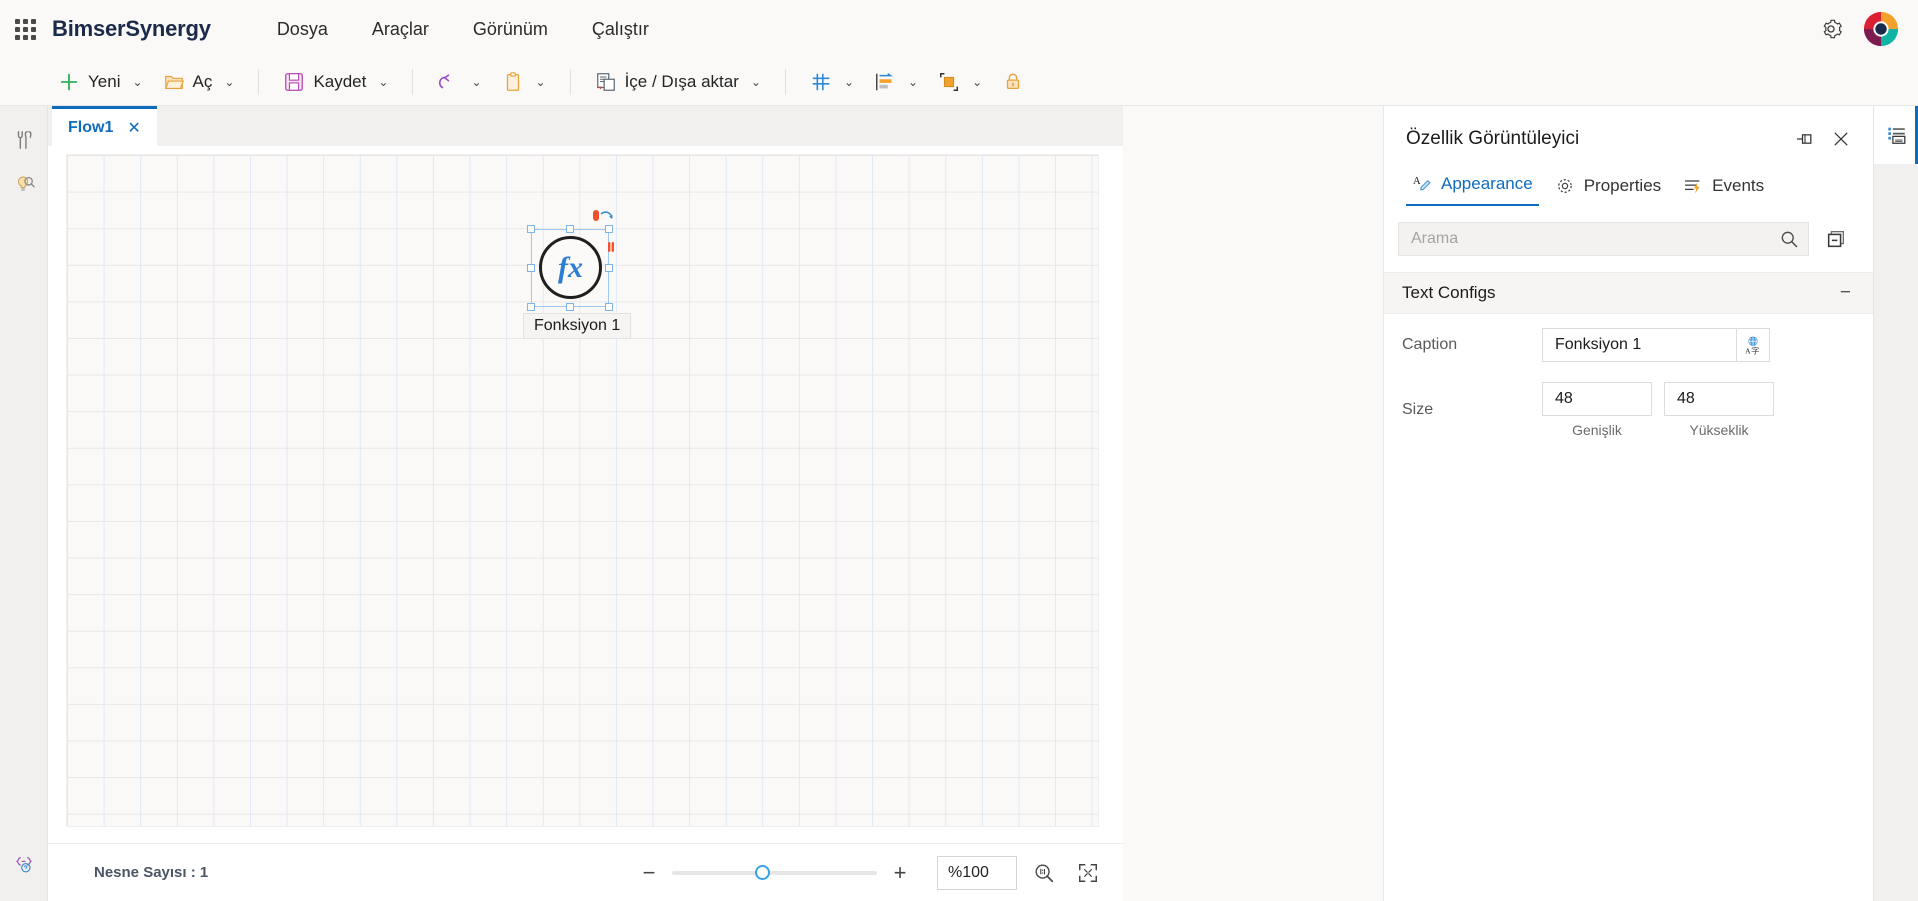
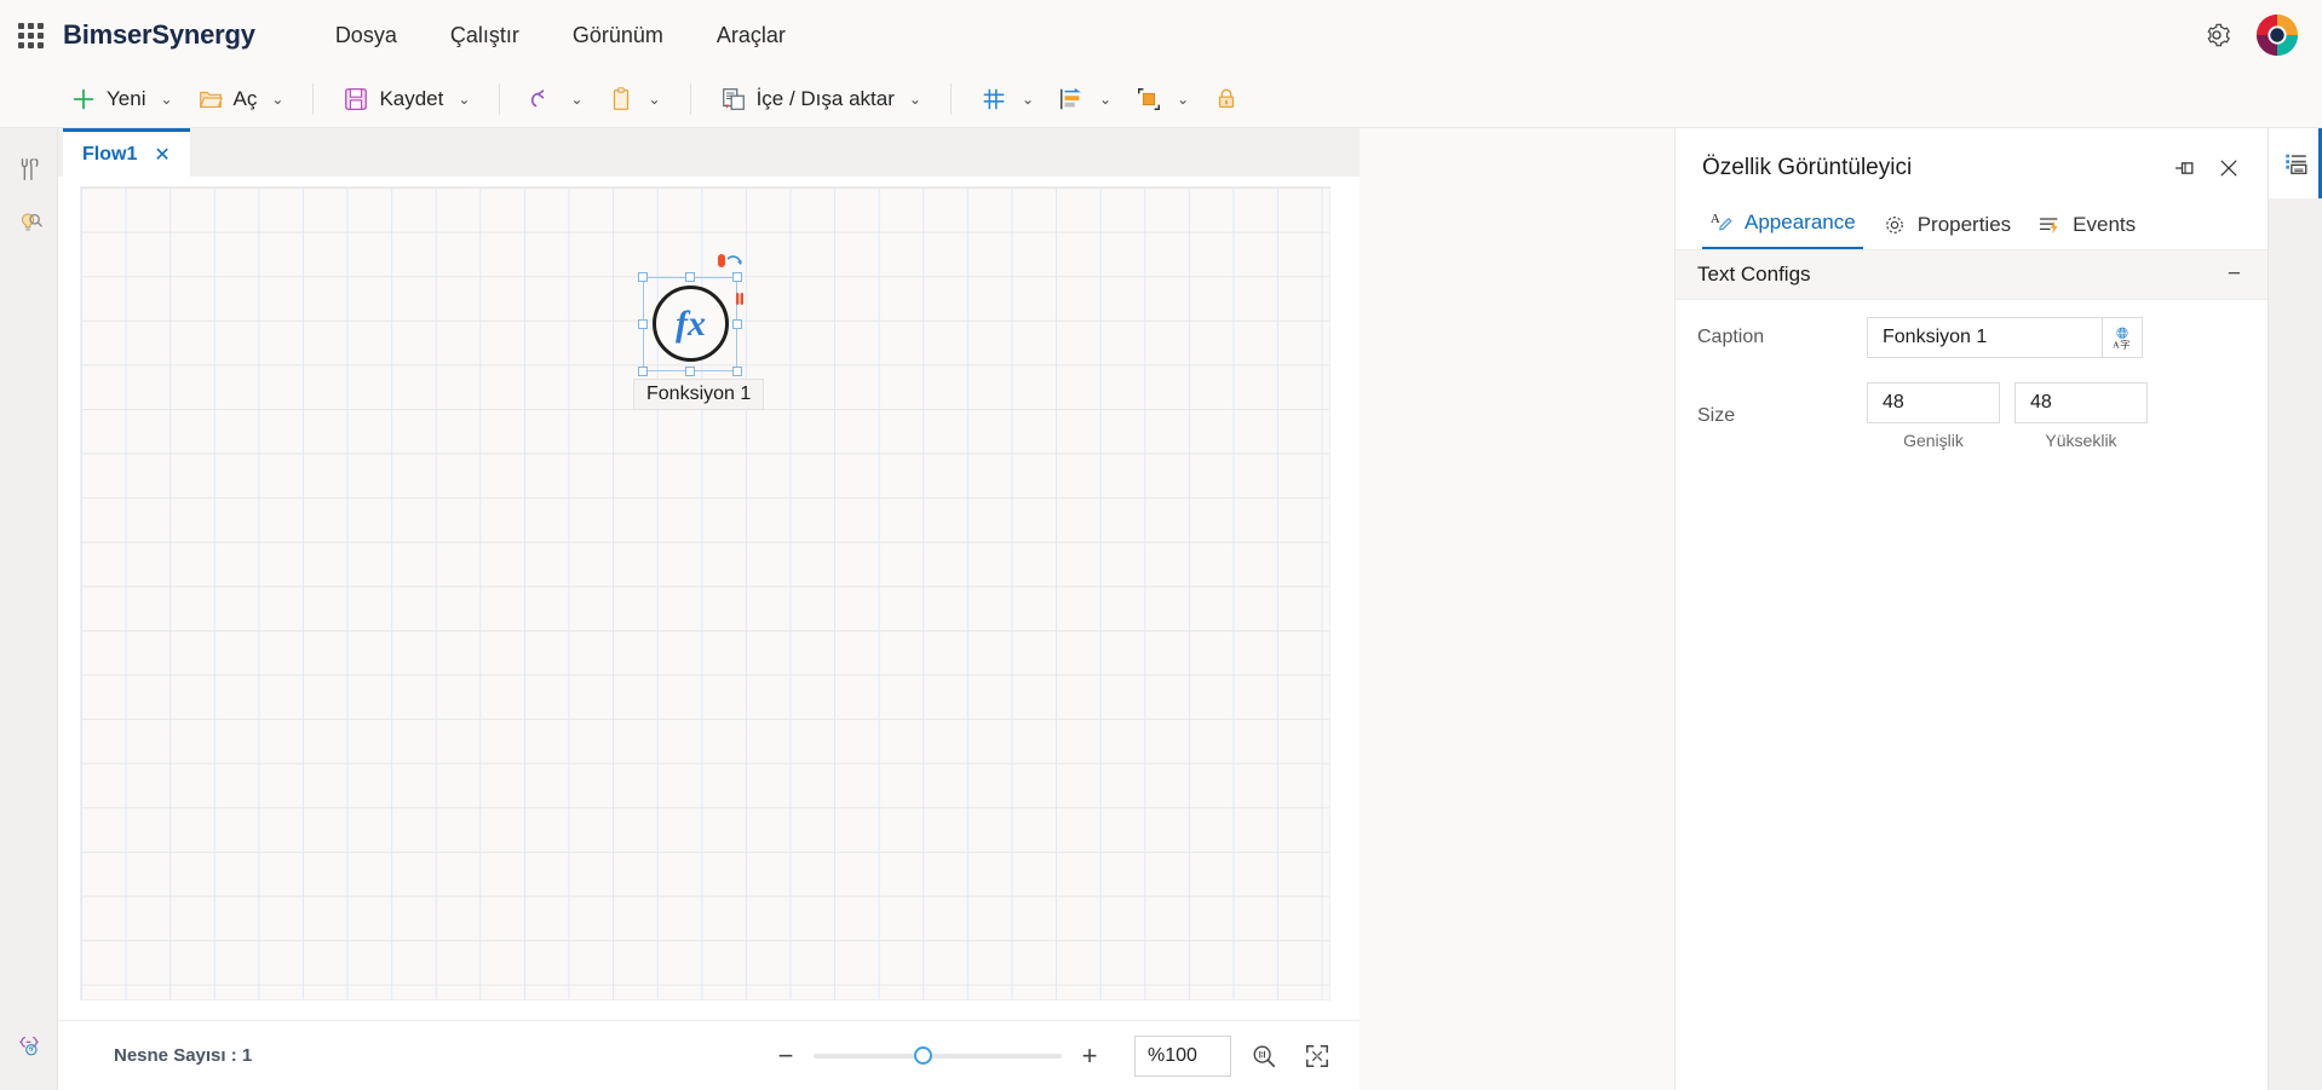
  BimserSynergy
  Dosya
- Araçlar
+ Çalıştır
  Görünüm
- Çalıştır
+ Araçlar
  Yeni
  ⌄
  Aç
  ⌄
  Kaydet
  ⌄
  ⌄
  ⌄
  İçe / Dışa aktar
  ⌄
  ⌄
  ⌄
  ⌄
  Flow1
  ✕
  fx
  Fonksiyon 1
  Nesne Sayısı : 1
  −
  +
  %100
  Özellik Görüntüleyici
  A
  Appearance
  Properties
  Events
- Arama
  Text Configs
  −
  Caption
  Fonksiyon 1
  A
  字
  Size
  48
  Genişlik
  48
  Yükseklik
